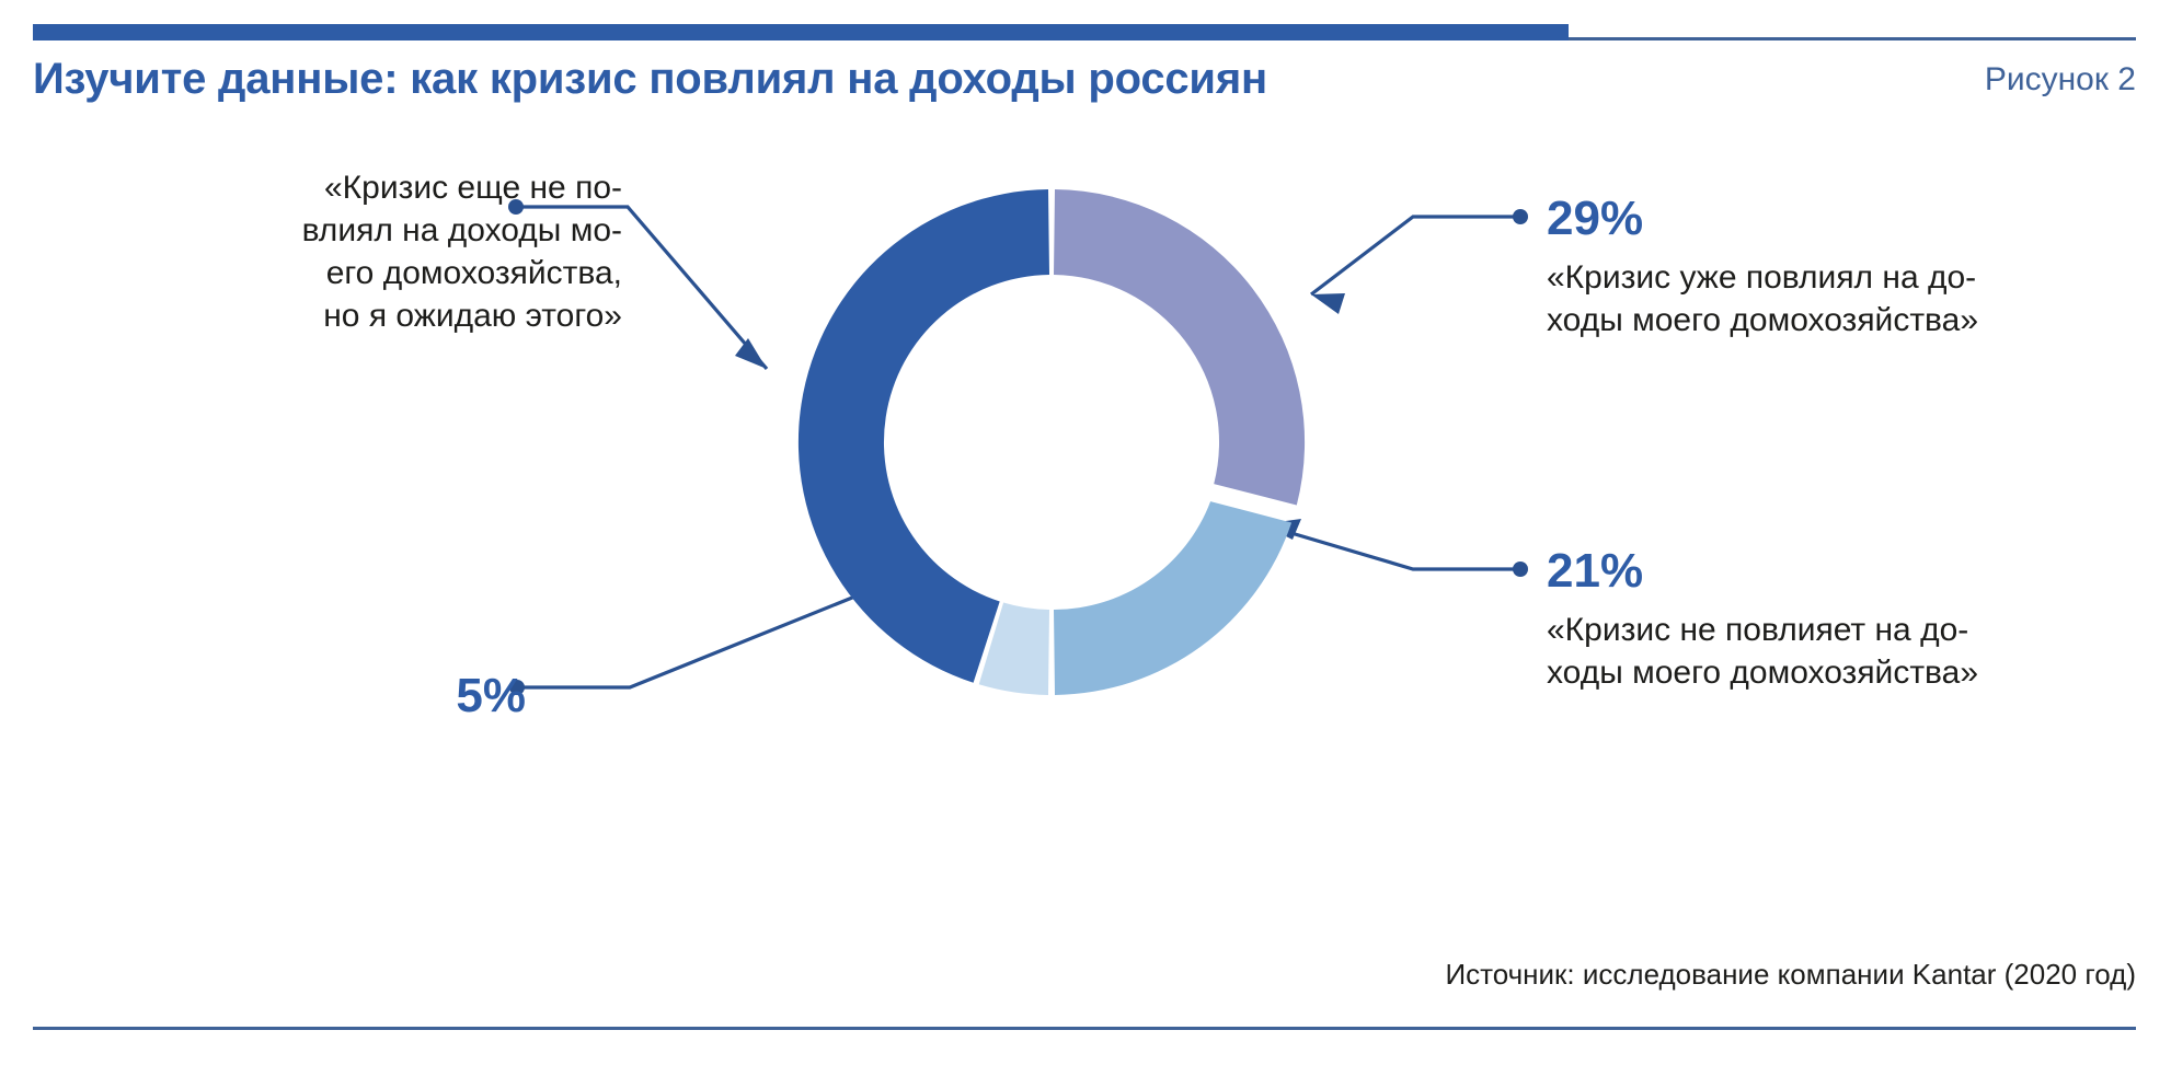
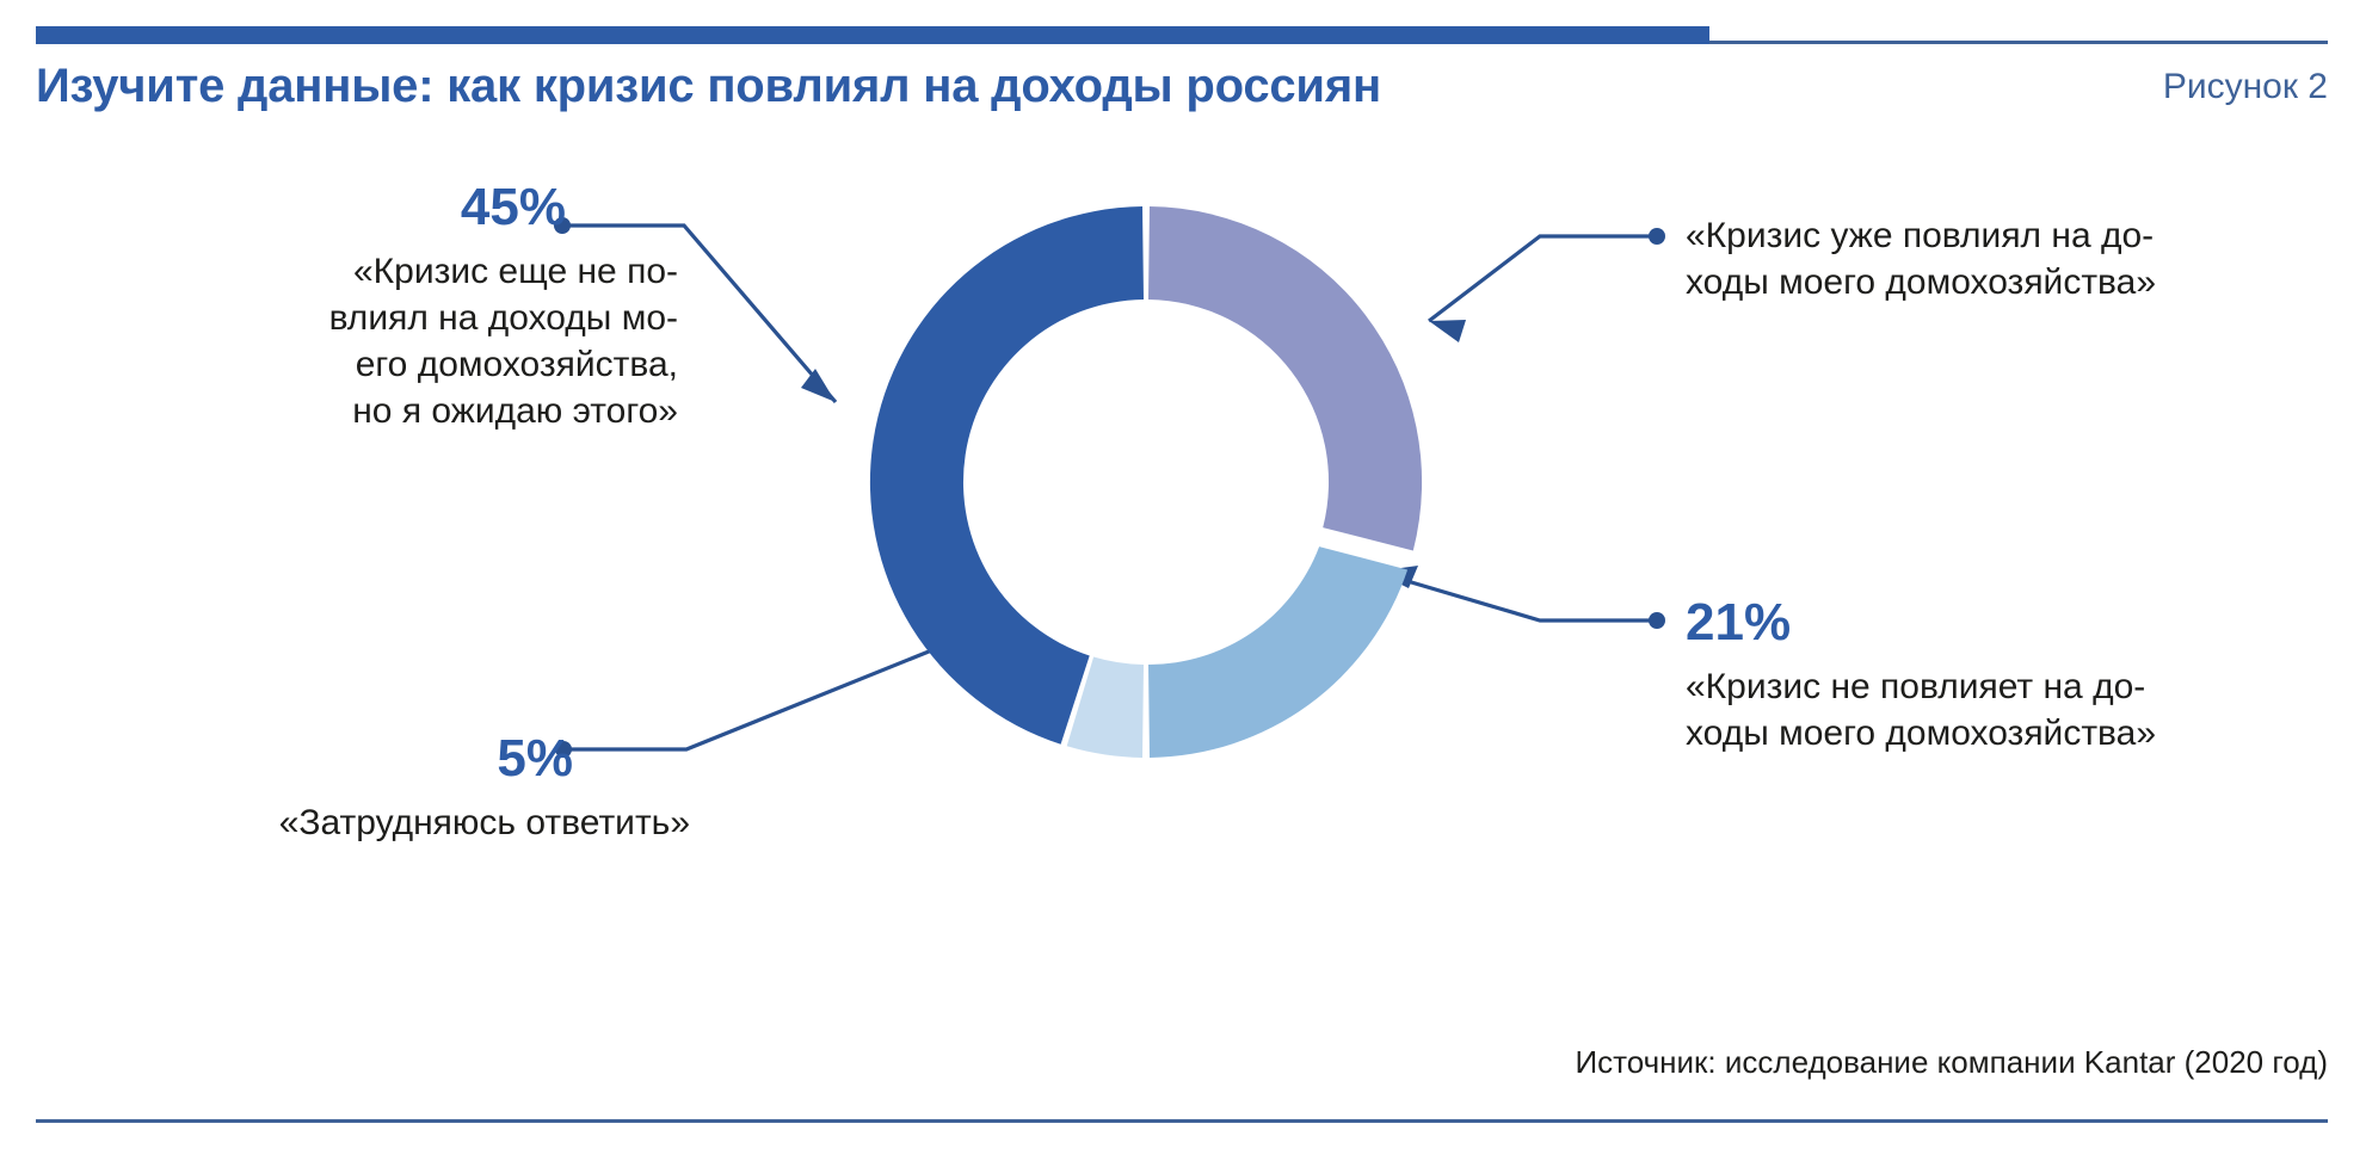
  Изучите данные: как кризис повлиял на доходы россиян
  Рисунок 2
+ 45%
  «Кризис еще не по-
  влиял на доходы мо-
  его домохозяйства,
  но я ожидаю этого»
- 29%
  «Кризис уже повлиял на до-
  ходы моего домохозяйства»
  21%
  «Кризис не повлияет на до-
  ходы моего домохозяйства»
  5%
+ «Затрудняюсь ответить»
  Источник: исследование компании Kantar (2020 год)
